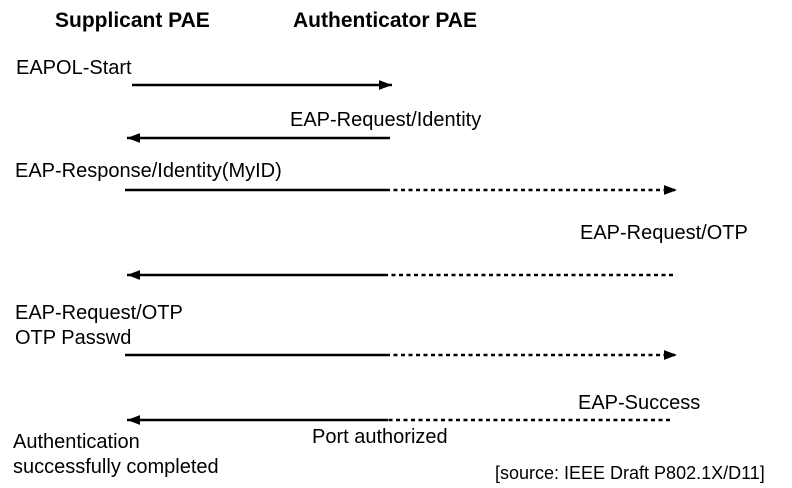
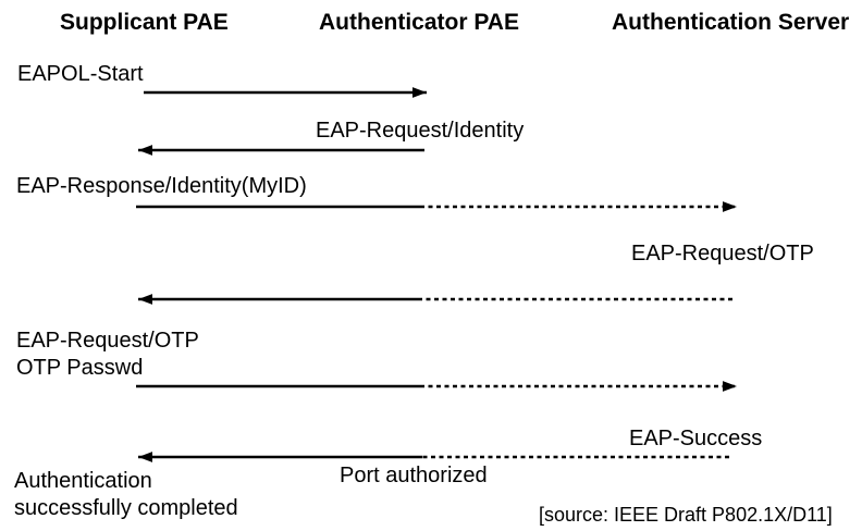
  Supplicant PAE
  Authenticator PAE
+ Authentication Server
  EAPOL-Start
  EAP-Request/Identity
  EAP-Response/Identity(MyID)
  EAP-Request/OTP
  EAP-Request/OTP
  OTP Passwd
  EAP-Success
  Port authorized
  Authentication
  successfully completed
  [source: IEEE Draft P802.1X/D11]
